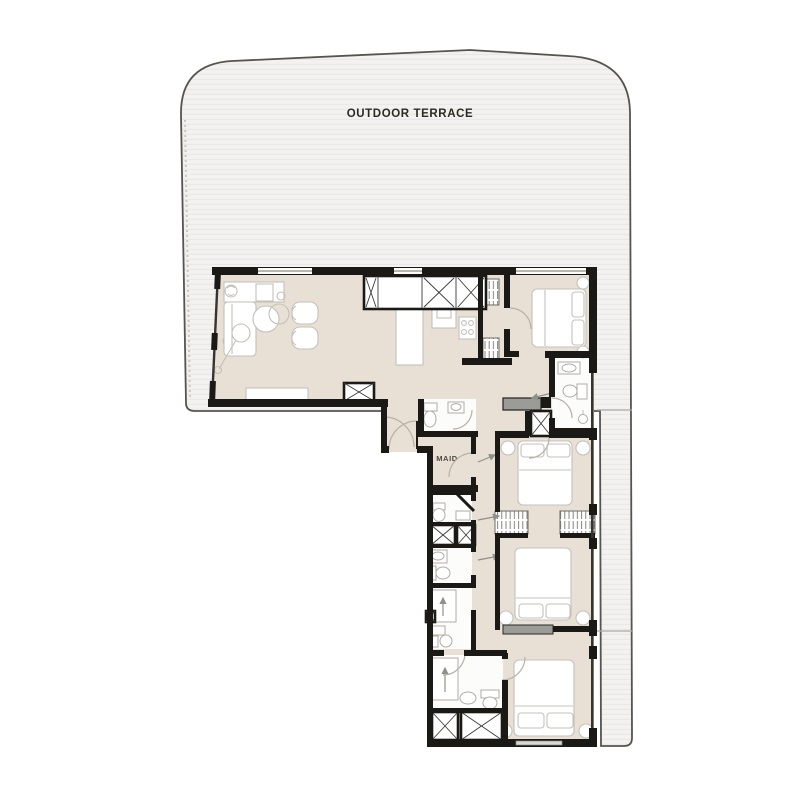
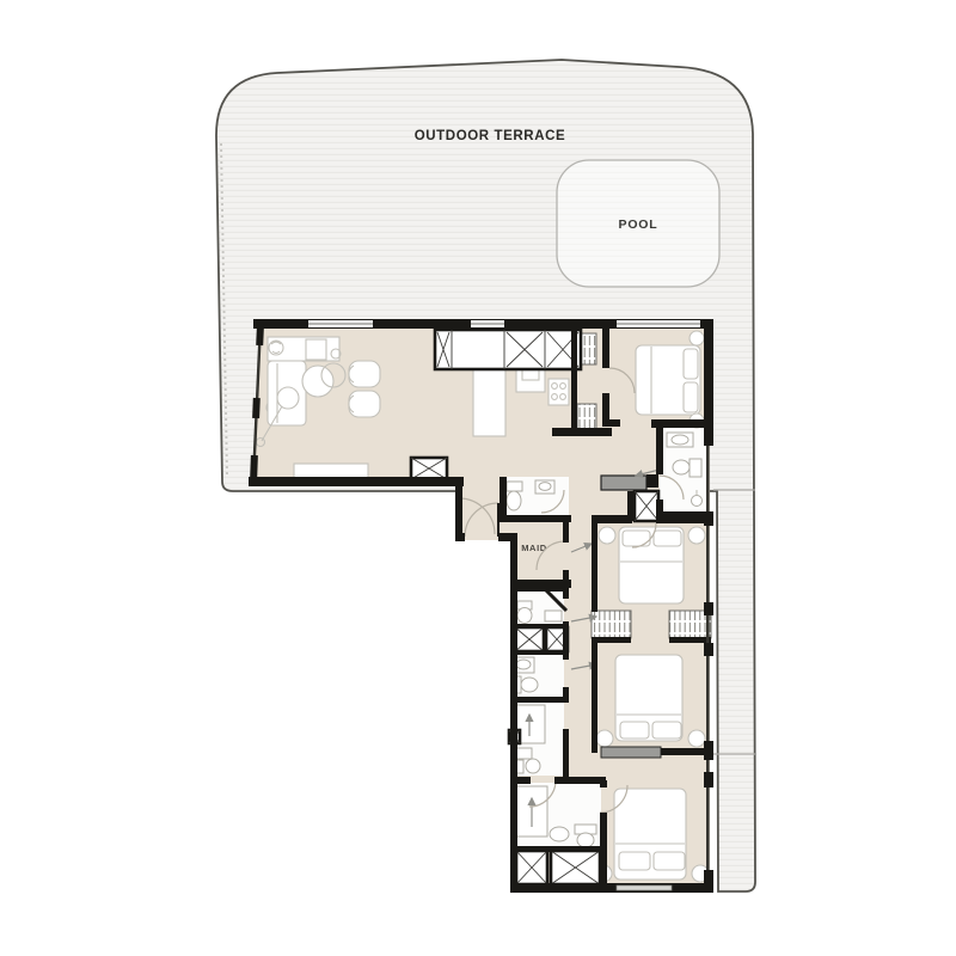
  OUTDOOR TERRACE
+ POOL
  MAID
